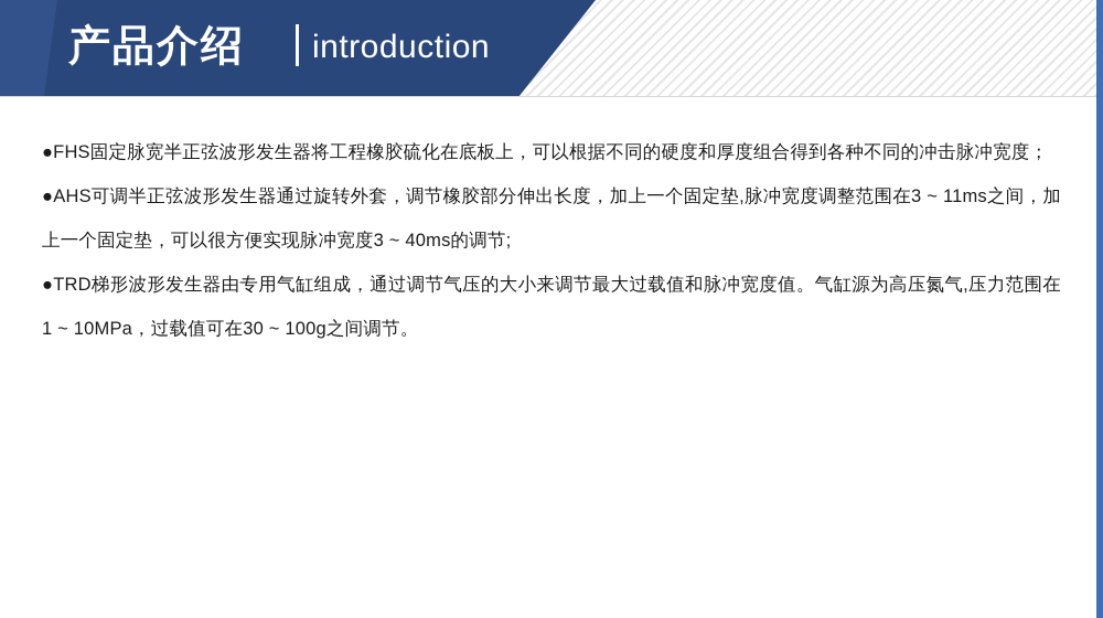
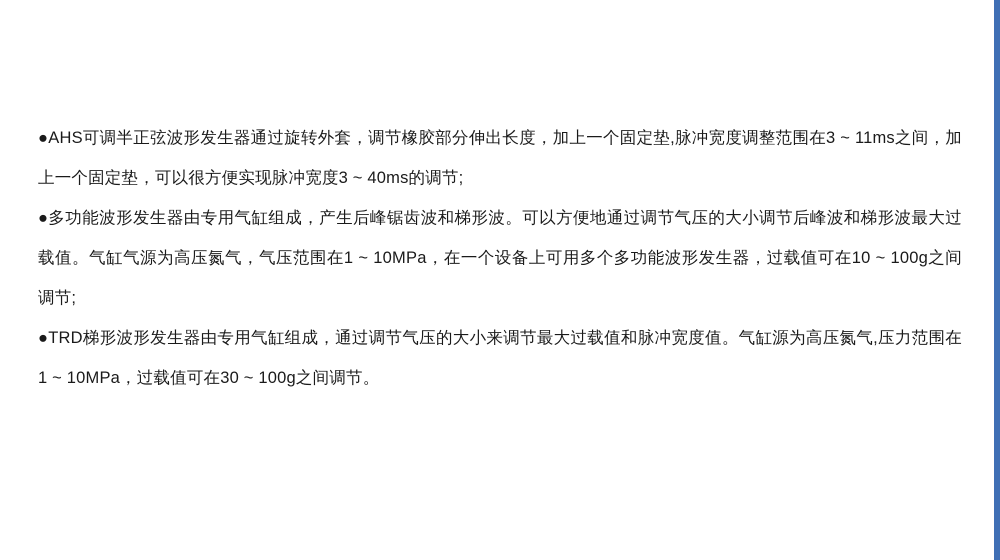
- 产品介绍
- introduction
- ●FHS固定脉宽半正弦波形发生器将工程橡胶硫化在底板上，可以根据不同的硬度和厚度组合得到各种不同的冲击脉冲宽度；
  ●AHS可调半正弦波形发生器通过旋转外套，调节橡胶部分伸出长度，加上一个固定垫,脉冲宽度调整范围在3 ~ 11ms之间，加上一个固定垫，可以很方便实现脉冲宽度3 ~ 40ms的调节;
+ ●多功能波形发生器由专用气缸组成，产生后峰锯齿波和梯形波。可以方便地通过调节气压的大小调节后峰波和梯形波最大过载值。气缸气源为高压氮气，气压范围在1 ~ 10MPa，在一个设备上可用多个多功能波形发生器，过载值可在10 ~ 100g之间调节;
  ●TRD梯形波形发生器由专用气缸组成，通过调节气压的大小来调节最大过载值和脉冲宽度值。气缸源为高压氮气,压力范围在1 ~ 10MPa，过载值可在30 ~ 100g之间调节。
